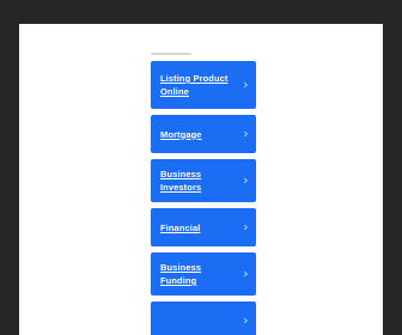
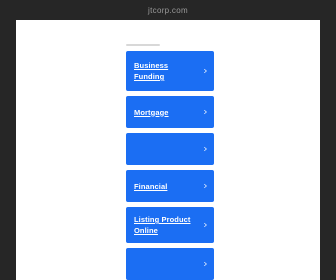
+ jtcorp.com
- Listing Product Online
+ Business Funding
  Mortgage
- Business Investors
  Financial
- Business Funding
+ Listing Product Online
